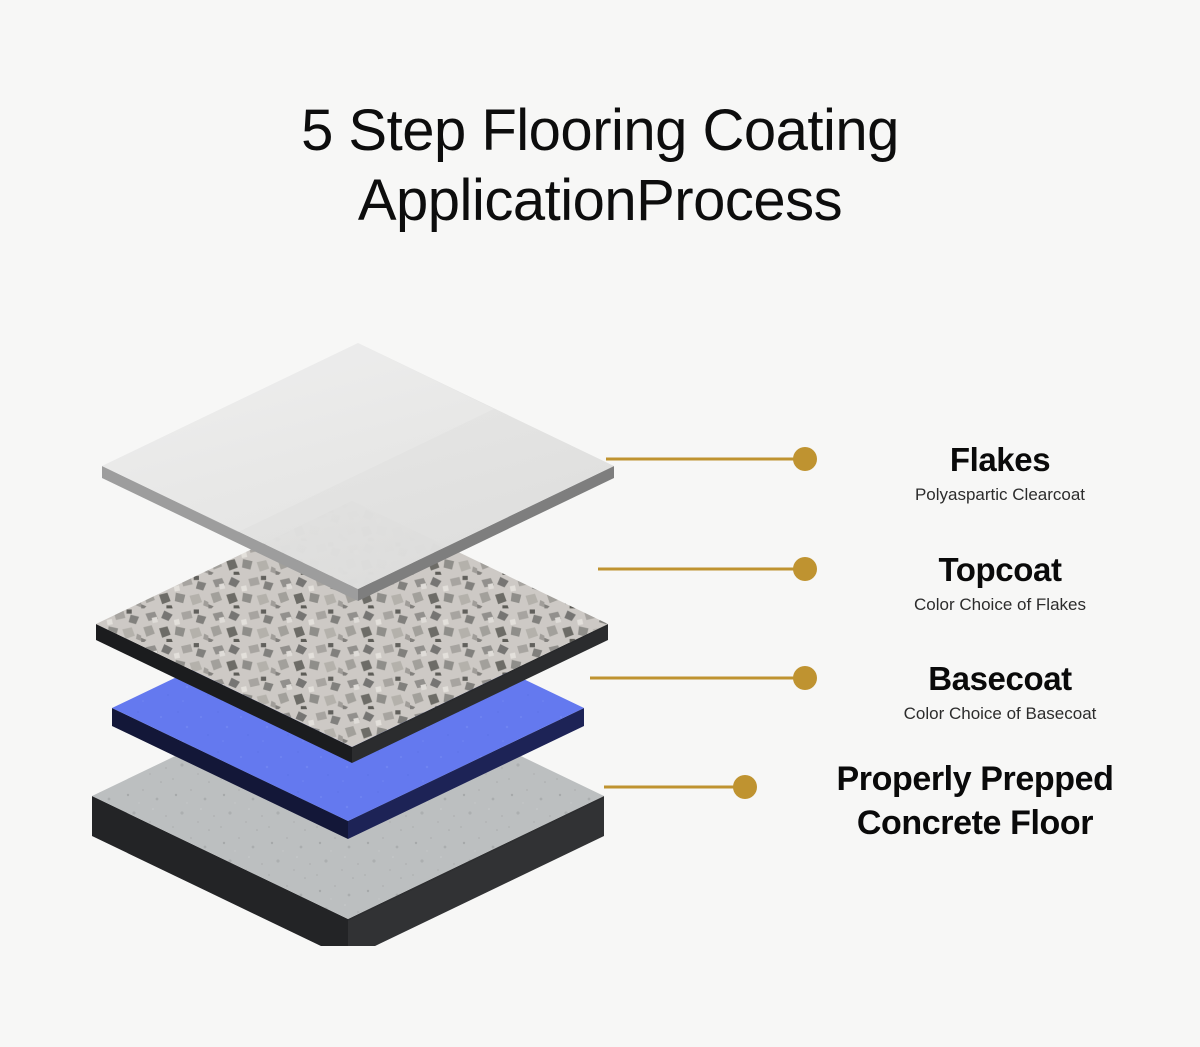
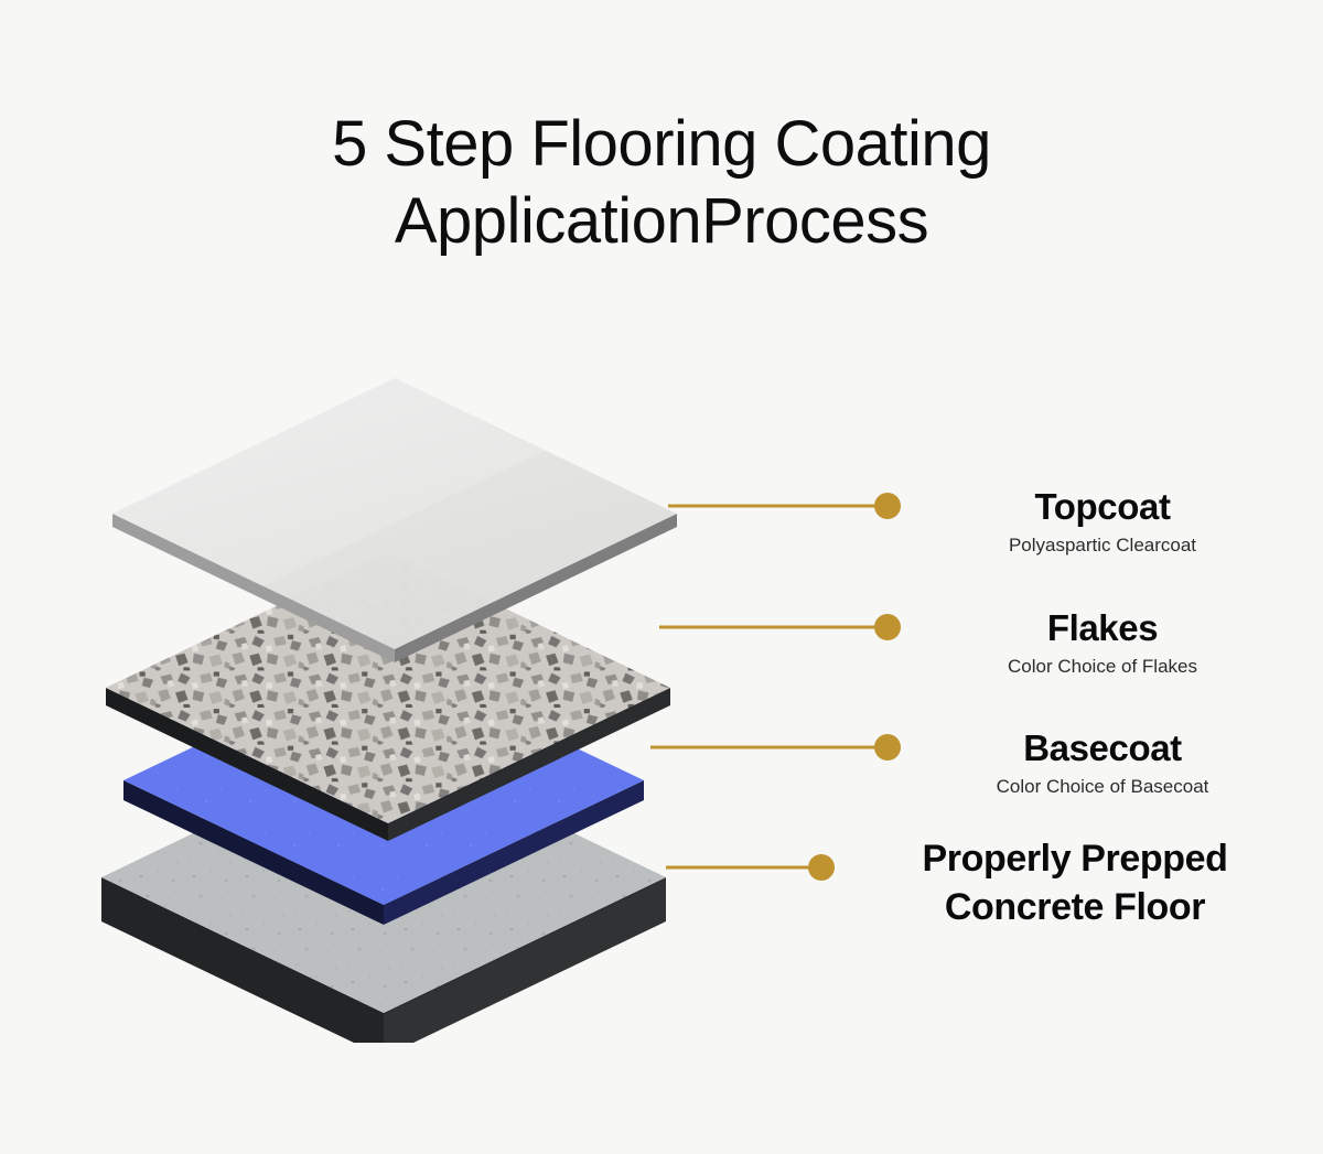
  5 Step Flooring Coating
  ApplicationProcess
- Flakes
+ Topcoat
  Polyaspartic Clearcoat
- Topcoat
+ Flakes
  Color Choice of Flakes
  Basecoat
  Color Choice of Basecoat
  Properly Prepped
  Concrete Floor
